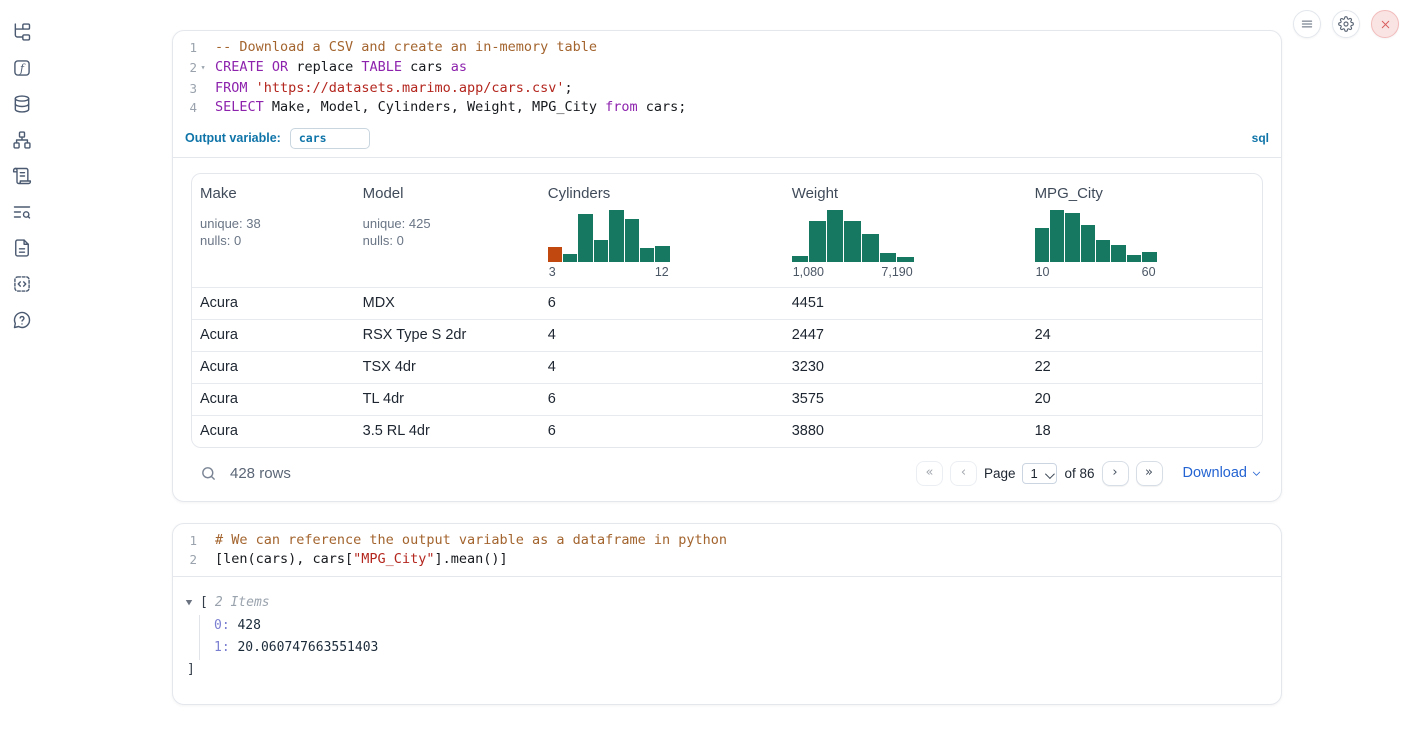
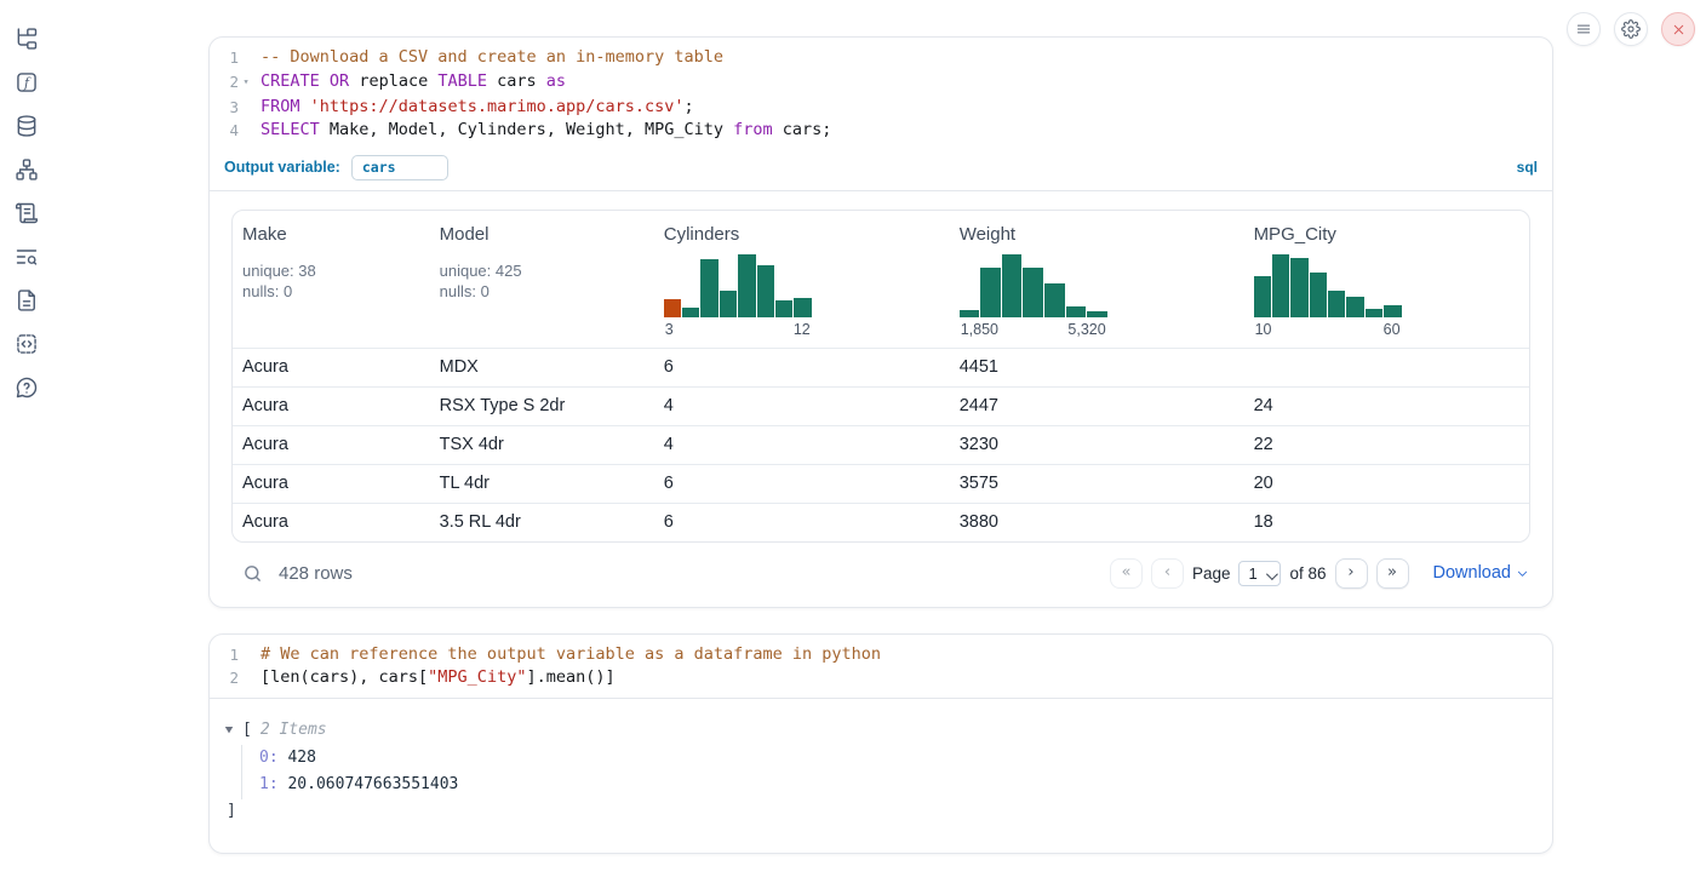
  f
  1
  -- Download a CSV and create an in-memory table
  2
  ▾
  CREATE OR replace TABLE cars as
  3
  FROM 'https://datasets.marimo.app/cars.csv';
  4
  SELECT Make, Model, Cylinders, Weight, MPG_City from cars;
  Output variable:
  cars
  sql
  Make
  unique: 38
  nulls: 0
  Model
  unique: 425
  nulls: 0
  Cylinders
  3
  12
  Weight
- 1,080
+ 1,850
- 7,190
+ 5,320
  MPG_City
  10
  60
  Acura
  MDX
  6
  4451
  Acura
  RSX Type S 2dr
  4
  2447
  24
  Acura
  TSX 4dr
  4
  3230
  22
  Acura
  TL 4dr
  6
  3575
  20
  Acura
  3.5 RL 4dr
  6
  3880
  18
  428 rows
  «
  ‹
  Page
  1
  of 86
  ›
  »
  Download
  1
  # We can reference the output variable as a dataframe in python
  2
  [len(cars), cars["MPG_City"].mean()]
  ▼
  [
  2 Items
  0: 428
  1: 20.060747663551403
  ]
